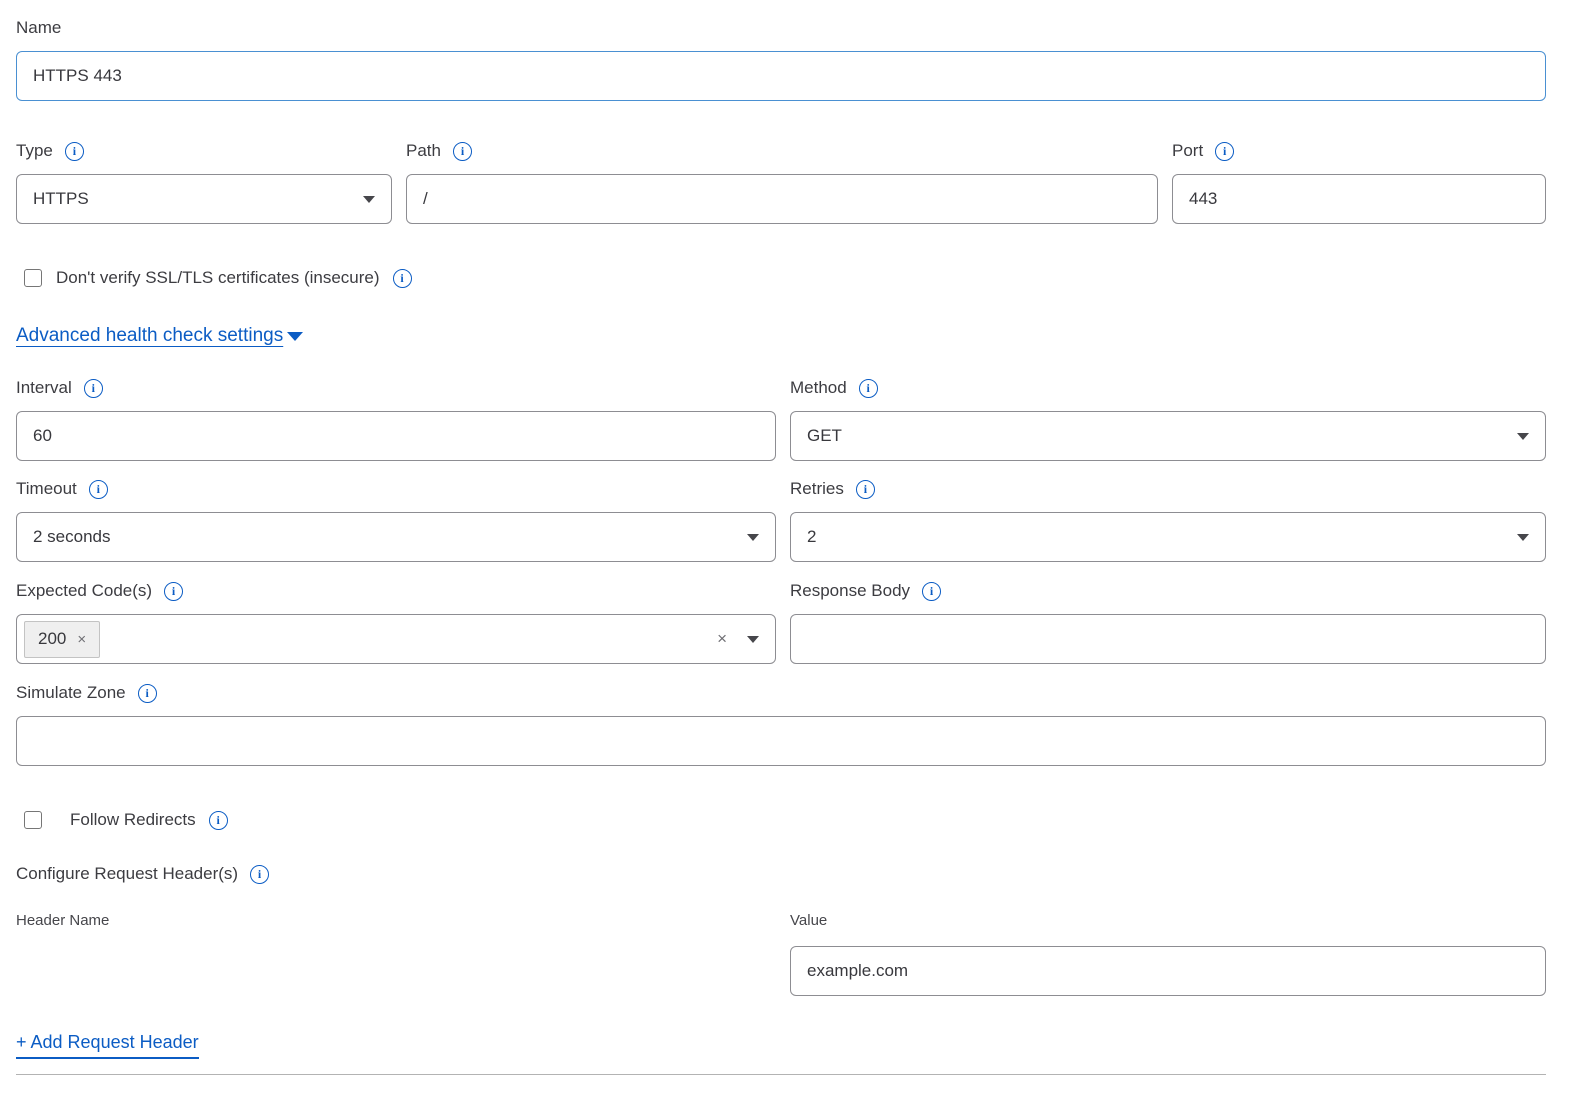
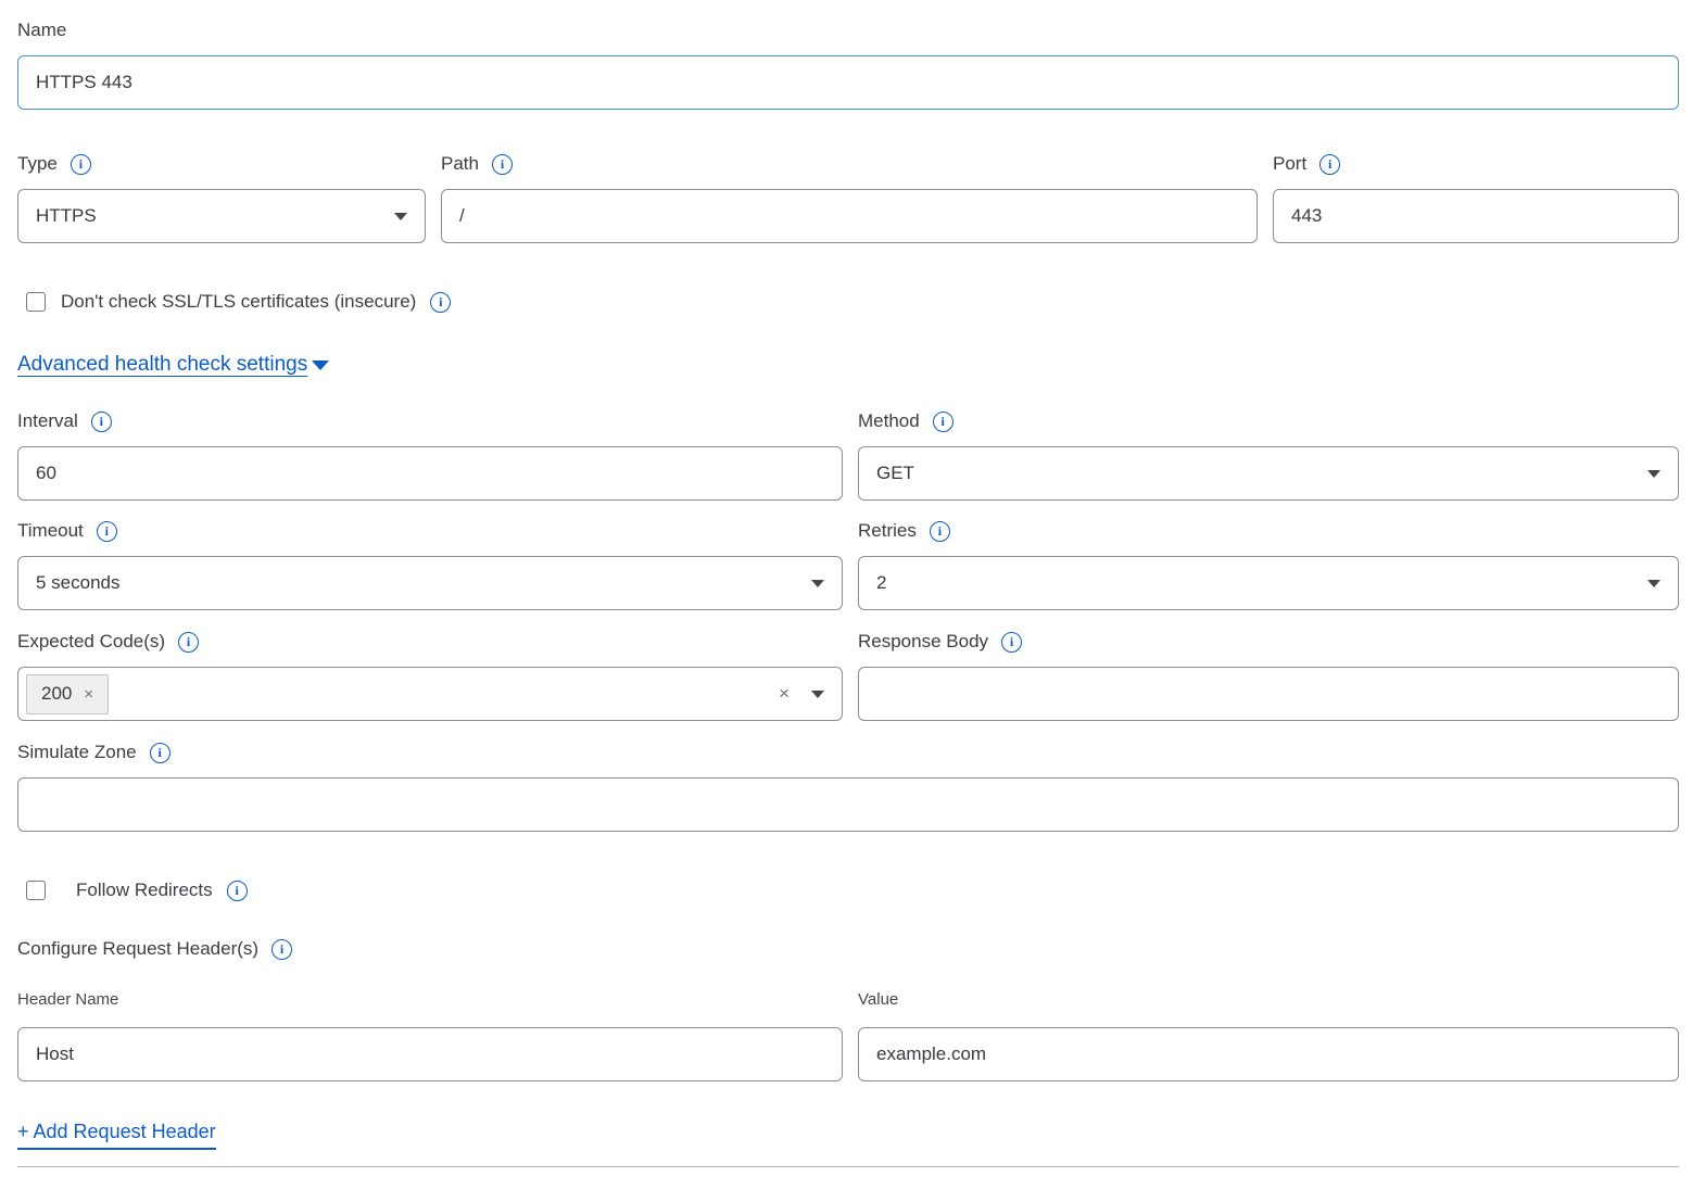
  Name
  HTTPS 443
  Type
  i
  HTTPS
  Path
  i
  /
  Port
  i
  443
- Don't verify SSL/TLS certificates (insecure)
+ Don't check SSL/TLS certificates (insecure)
  i
  Advanced health check settings
  Interval
  i
  60
  Method
  i
  GET
  Timeout
  i
- 2 seconds
+ 5 seconds
  Retries
  i
  2
  Expected Code(s)
  i
  200
  ×
  ×
  Response Body
  i
  Simulate Zone
  i
  Follow Redirects
  i
  Configure Request Header(s)
  i
  Header Name
+ Host
  Value
  example.com
  + Add Request Header
